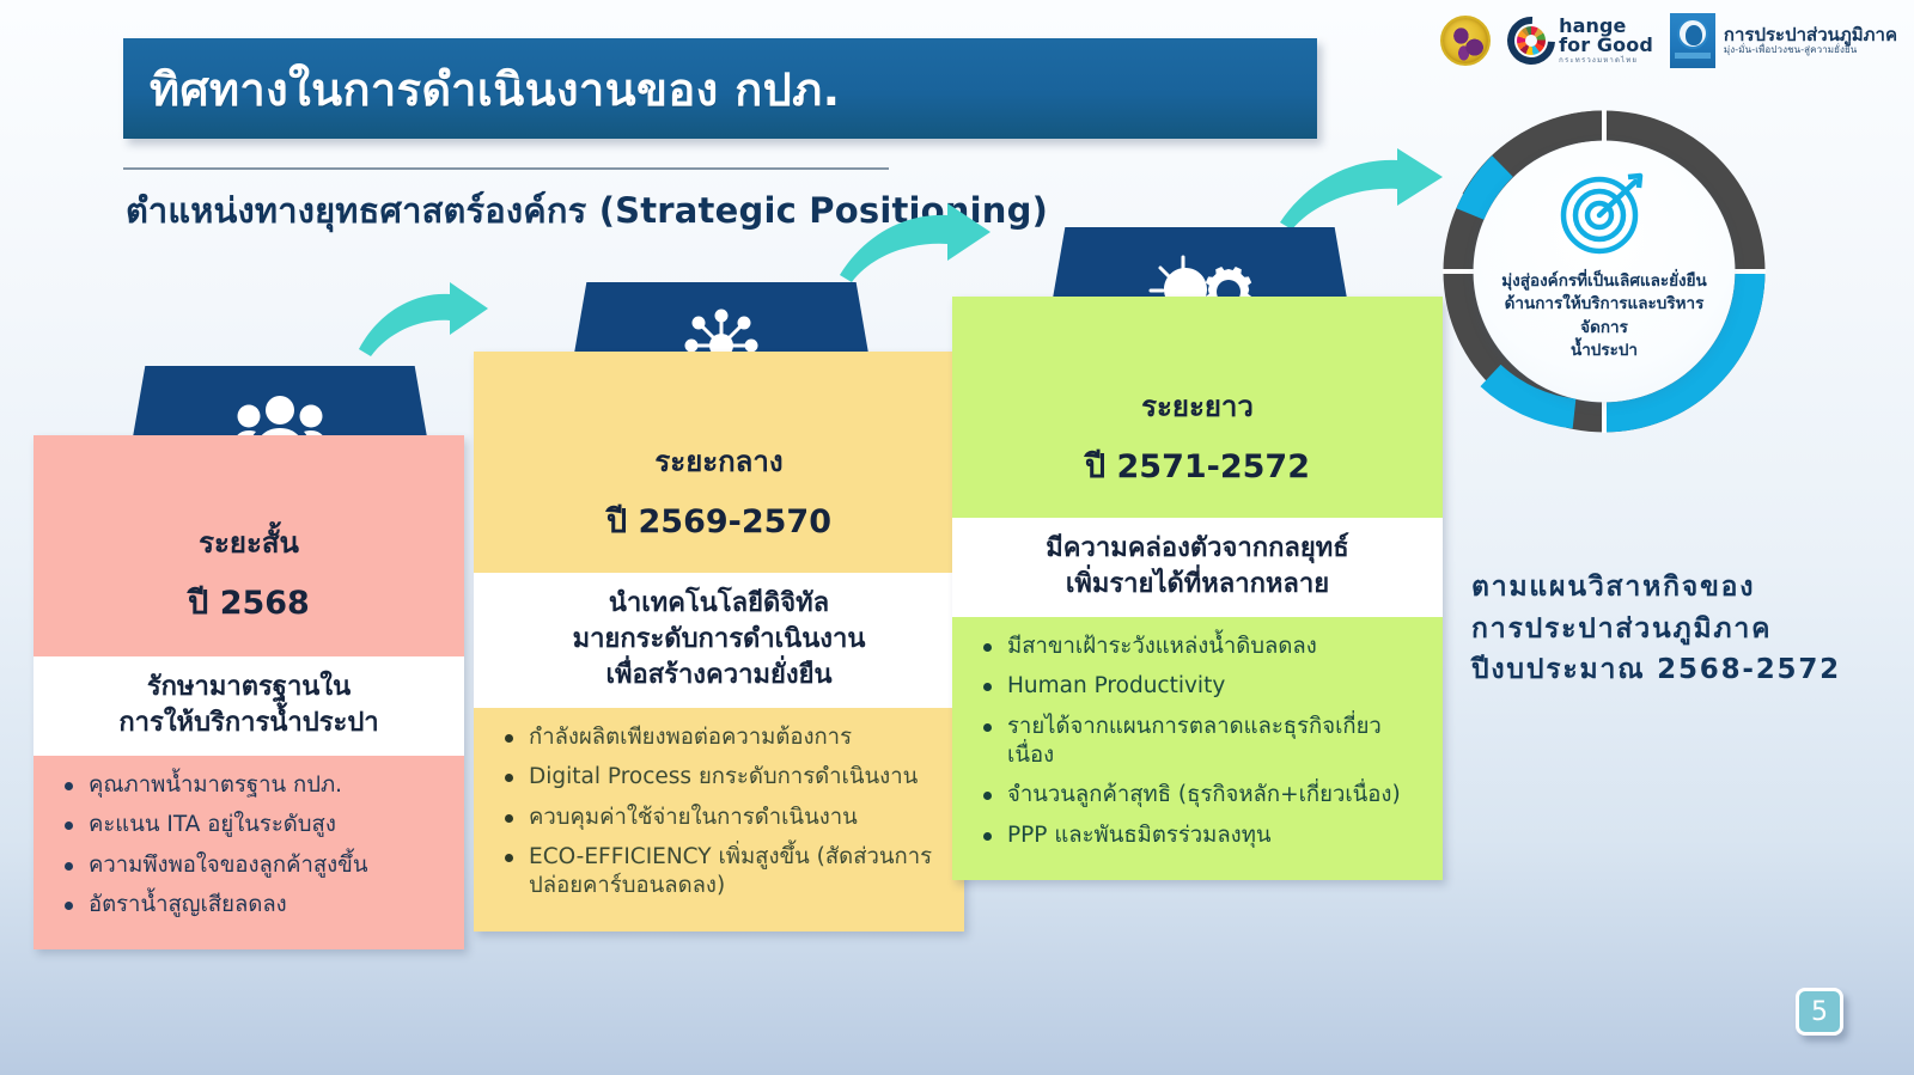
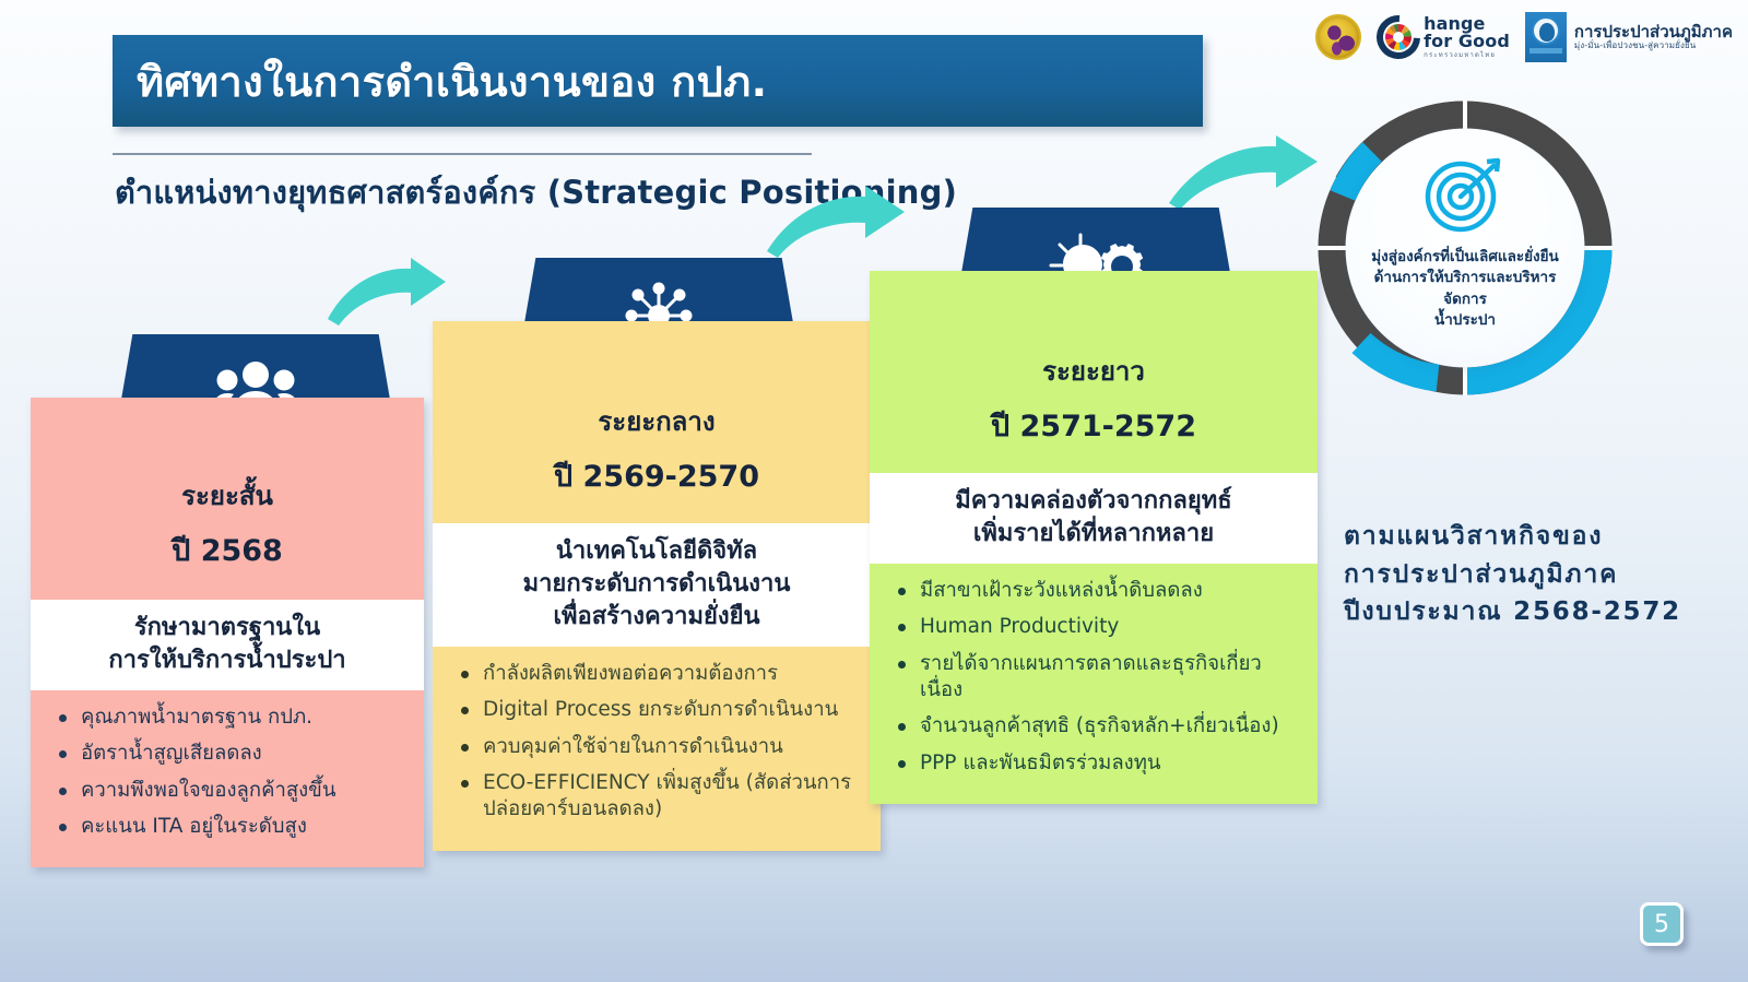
  hange
  for Good
  การประปาส่วนภูมิภาค
  มุ่ง-มั่น-เพื่อปวงชน-สู่ความยั่งยืน
  ทิศทางในการดำเนินงานของ กปภ.
  ตำแหน่งทางยุทธศาสตร์องค์กร (Strategic Positioing)
  ระยะสั้น
  ปี 2568
  รักษามาตรฐานใน
  การให้บริการน้ำประปา
  คุณภาพน้ำมาตรฐาน กปภ.
- คะแนน ITA อยู่ในระดับสูง
+ อัตราน้ำสูญเสียลดลง
  ความพึงพอใจของลูกค้าสูงขึ้น
- อัตราน้ำสูญเสียลดลง
+ คะแนน ITA อยู่ในระดับสูง
  ระยะกลาง
  ปี 2569-2570
  นำเทคโนโลยีดิจิทัล
  มายกระดับการดำเนินงาน
  เพื่อสร้างความยั่งยืน
  กำลังผลิตเพียงพอต่อความต้องการ
  Digital Process ยกระดับการดำเนินงาน
  ควบคุมค่าใช้จ่ายในการดำเนินงาน
  ECO-EFFICIENCY เพิ่มสูงขึ้น (สัดส่วนการปล่อยคาร์บอนลดลง)
  ระยะยาว
  ปี 2571-2572
  มีความคล่องตัวจากกลยุทธ์
  เพิ่มรายได้ที่หลากหลาย
  มีสาขาเฝ้าระวังแหล่งน้ำดิบลดลง
  Human Productivity
  รายได้จากแผนการตลาดและธุรกิจเกี่ยวเนื่อง
  จำนวนลูกค้าสุทธิ (ธุรกิจหลัก+เกี่ยวเนื่อง)
  PPP และพันธมิตรร่วมลงทุน
  มุ่งสู่องค์กรที่เป็นเลิศและยั่งยืน
  ด้านการให้บริการและบริหารจัดการ
  น้ำประปา
  ตามแผนวิสาหกิจของ
  การประปาส่วนภูมิภาค
  ปีงบประมาณ 2568-2572
  5
